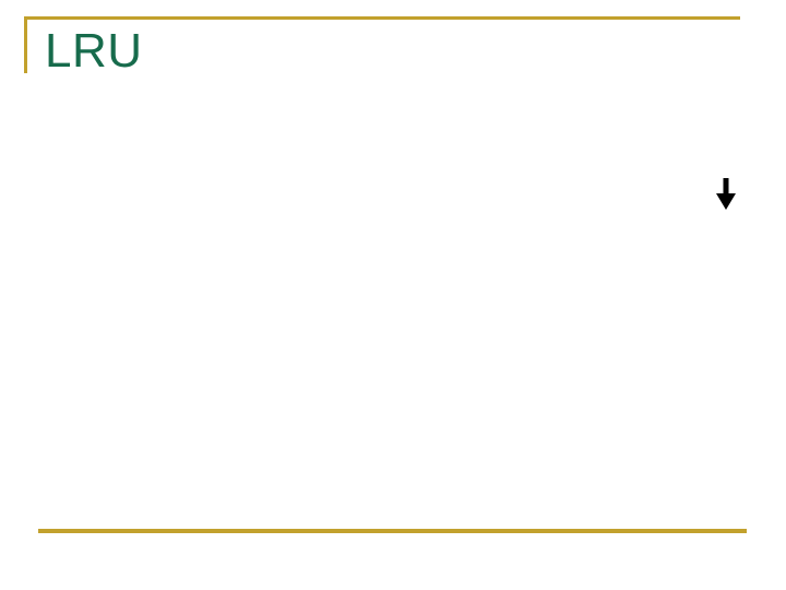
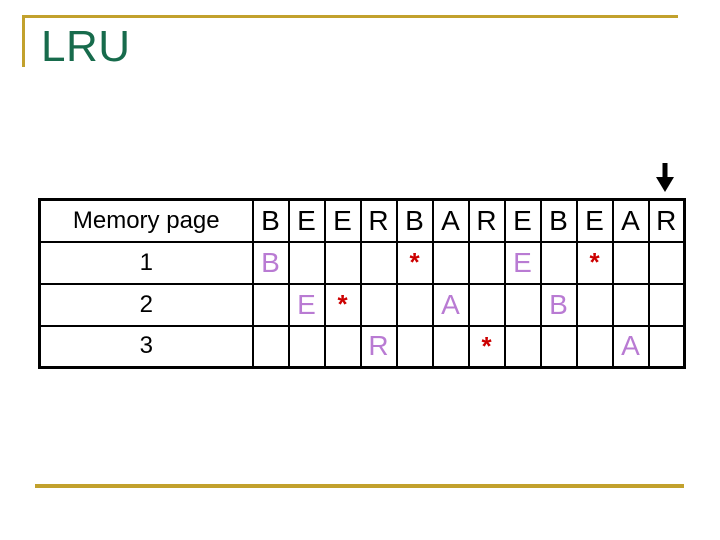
  LRU
+ Memory page	B	E	E	R	B	A	R	E	B	E	A	R
+ 1	B				*			E		*
+ 2		E	*			A			B
+ 3				R			*				A
